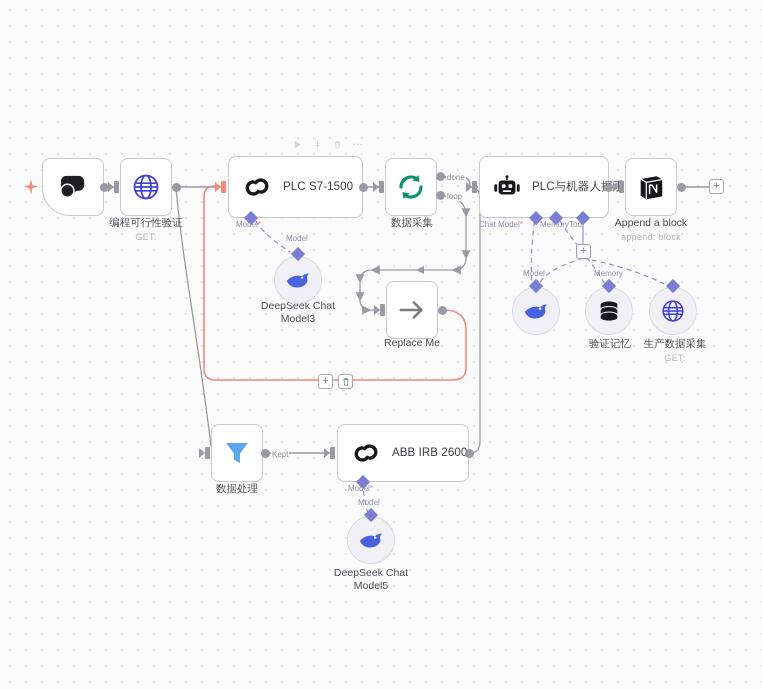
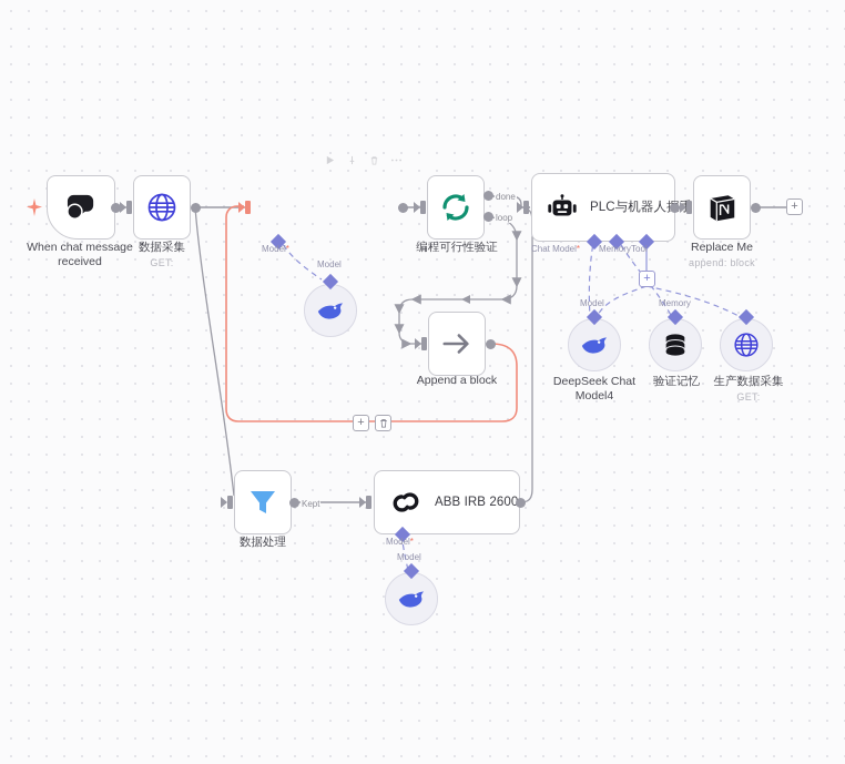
+ When chat message received
- 编程可行性验证
+ 数据采集
  GET:
- PLC S7-1500
  Model*
- 数据采集
+ 编程可行性验证
  done
  loop
- Replace Me
+ Append a block
  +
  PLC与机器人
  Chat Model*
  Memory
  Tool
  +
- Append a block
+ Replace Me
  append: block
  +
  数据处理
  Kept
  ABB IRB 260
  Model*
  Model
- DeepSeek Chat Model3
  Model
+ DeepSeek Chat Model4
  Memory
  验证记忆
  生产数据采集
  GET:
  Model
- DeepSeek Chat Model5
